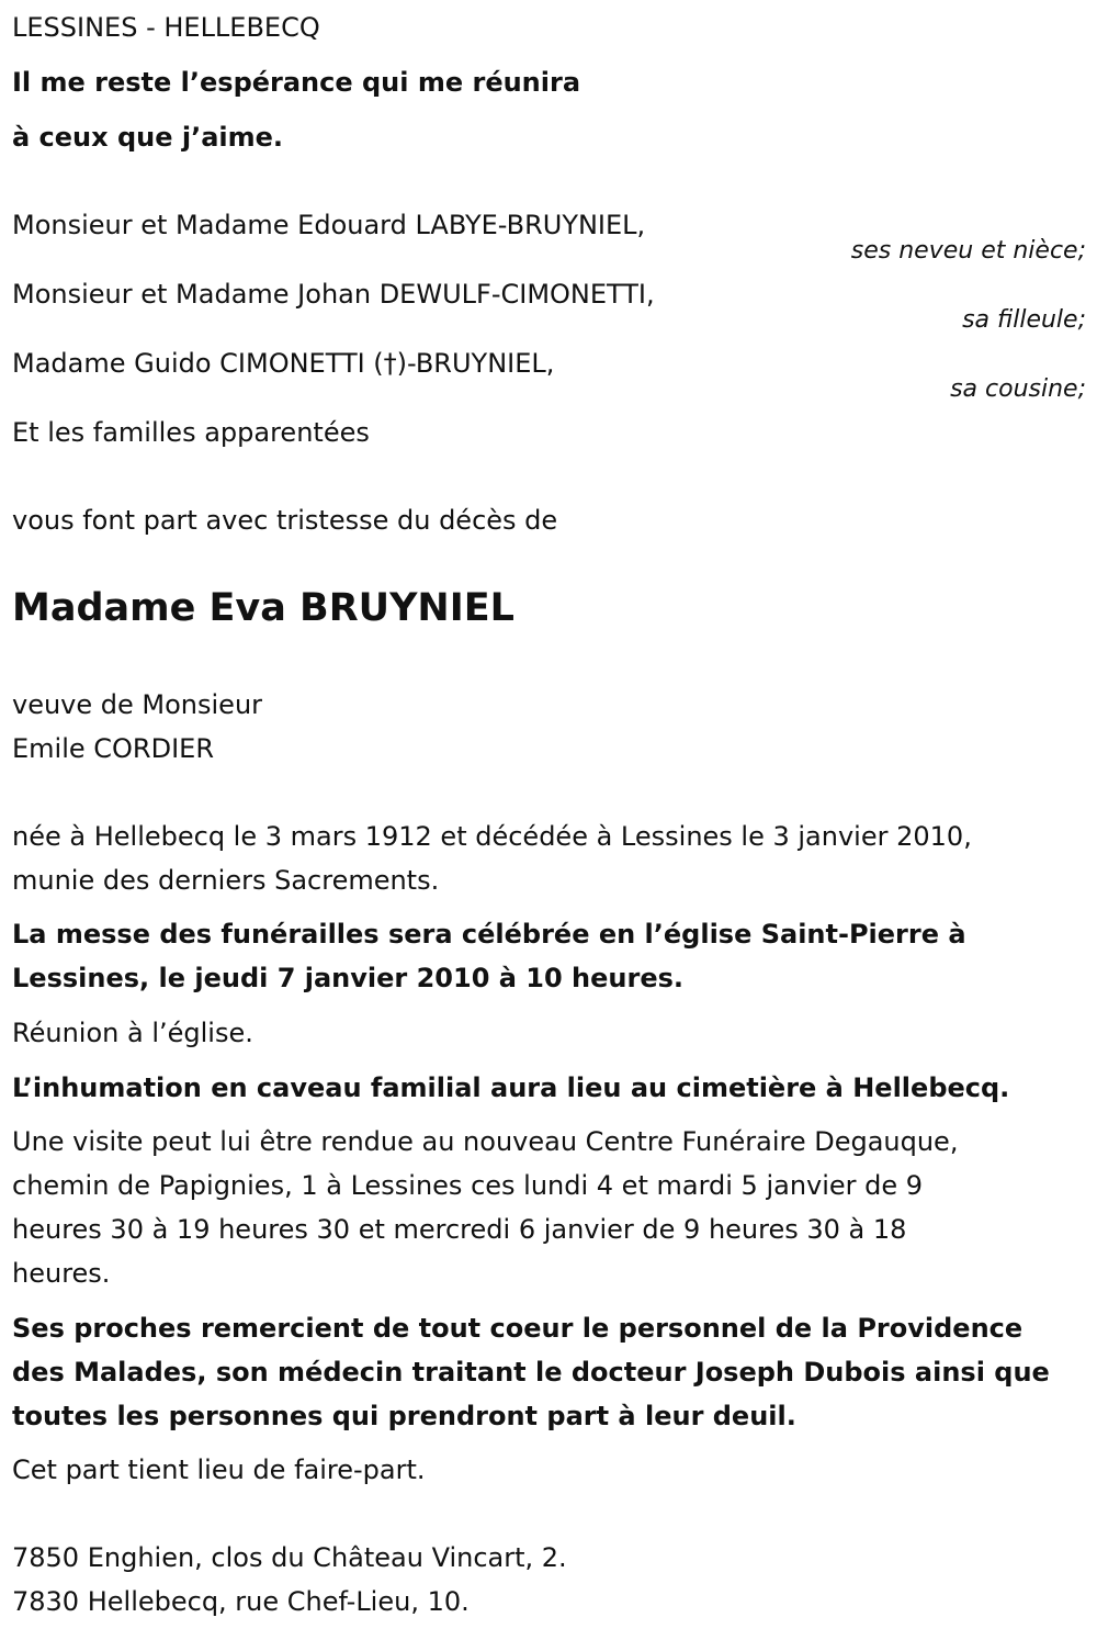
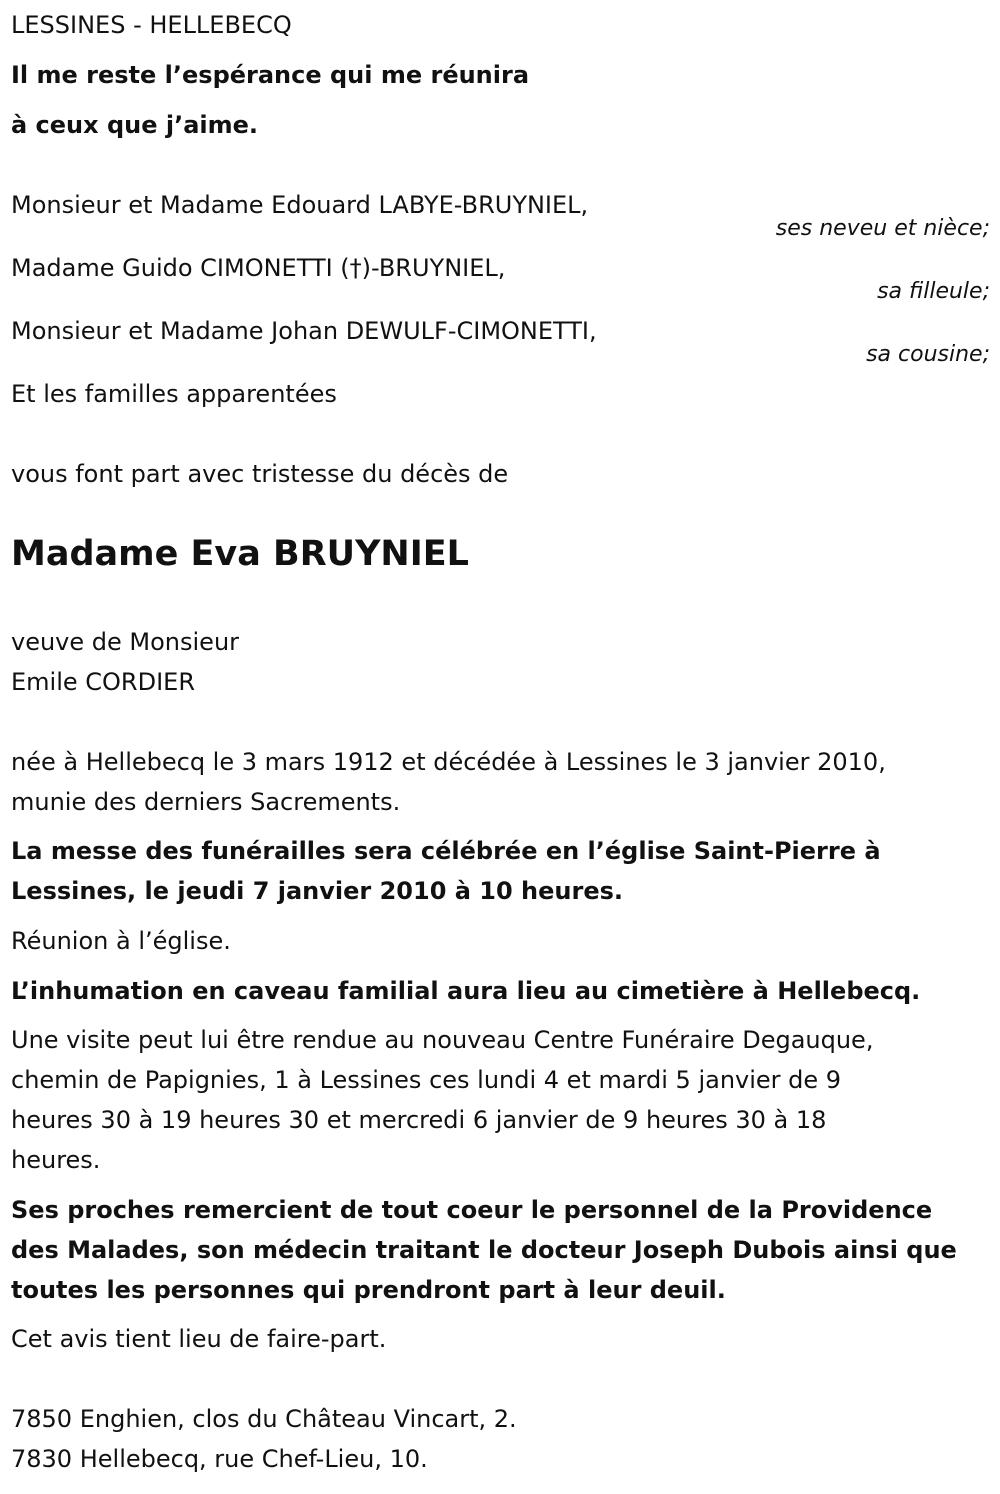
  LESSINES - HELLEBECQ
  Il me reste l’espérance qui me réunira
  à ceux que j’aime.
  Monsieur et Madame Edouard LABYE-BRUYNIEL,
  ses neveu et nièce;
- Monsieur et Madame Johan DEWULF-CIMONETTI,
+ Madame Guido CIMONETTI (†)-BRUYNIEL,
  sa filleule;
- Madame Guido CIMONETTI (†)-BRUYNIEL,
+ Monsieur et Madame Johan DEWULF-CIMONETTI,
  sa cousine;
  Et les familles apparentées
  vous font part avec tristesse du décès de
  Madame Eva BRUYNIEL
  veuve de Monsieur
  Emile CORDIER
  née à Hellebecq le 3 mars 1912 et décédée à Lessines le 3 janvier 2010,
  munie des derniers Sacrements.
  La messe des funérailles sera célébrée en l’église Saint-Pierre à
  Lessines, le jeudi 7 janvier 2010 à 10 heures.
  Réunion à l’église.
  L’inhumation en caveau familial aura lieu au cimetière à Hellebecq.
  Une visite peut lui être rendue au nouveau Centre Funéraire Degauque,
  chemin de Papignies, 1 à Lessines ces lundi 4 et mardi 5 janvier de 9
  heures 30 à 19 heures 30 et mercredi 6 janvier de 9 heures 30 à 18
  heures.
  Ses proches remercient de tout coeur le personnel de la Providence
  des Malades, son médecin traitant le docteur Joseph Dubois ainsi que
  toutes les personnes qui prendront part à leur deuil.
- Cet part tient lieu de faire-part.
+ Cet avis tient lieu de faire-part.
  7850 Enghien, clos du Château Vincart, 2.
  7830 Hellebecq, rue Chef-Lieu, 10.
